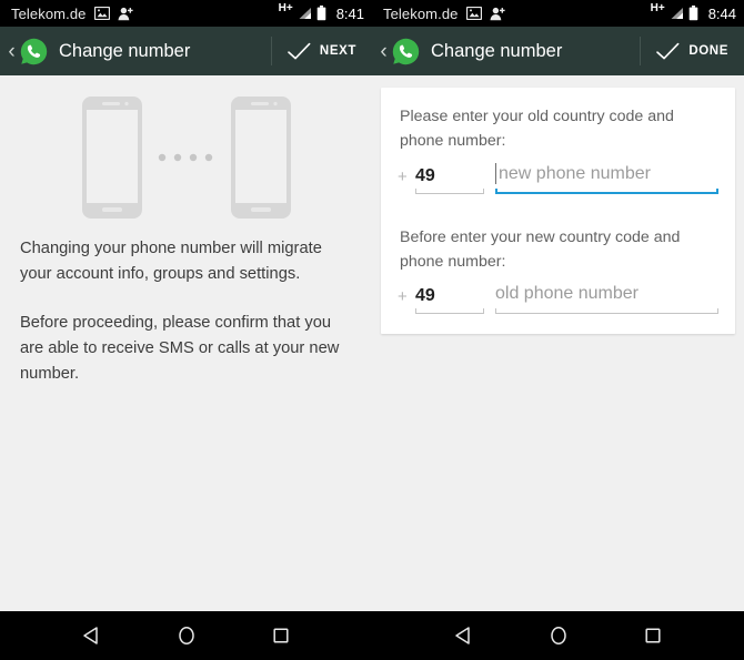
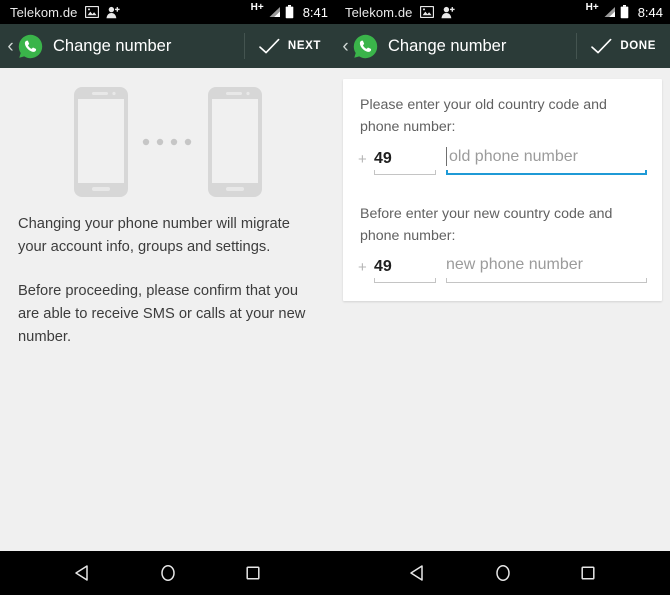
  Telekom.de
  H+
  8:41
  ‹
  Change number
  NEXT
  Changing your phone number will migrate your account info, groups and settings.
  Before proceeding, please confirm that you are able to receive SMS or calls at your new number.
  Telekom.de
  H+
  8:44
  ‹
  Change number
  DONE
  Please enter your old country code and phone number:
  +
  49
- new phone number
+ old phone number
  Before enter your new country code and phone number:
  +
  49
- old phone number
+ new phone number
